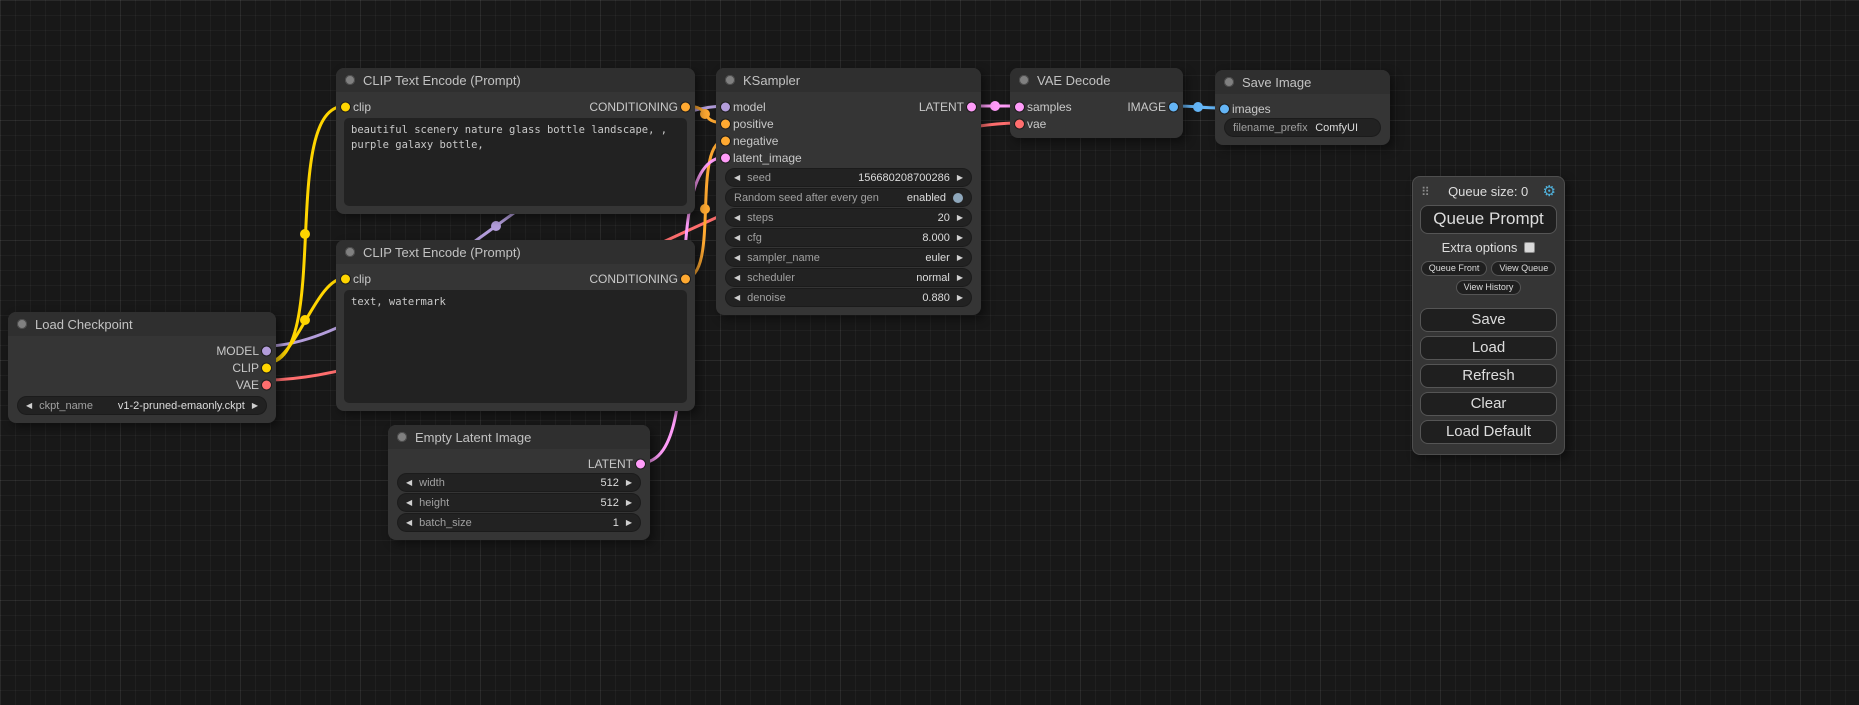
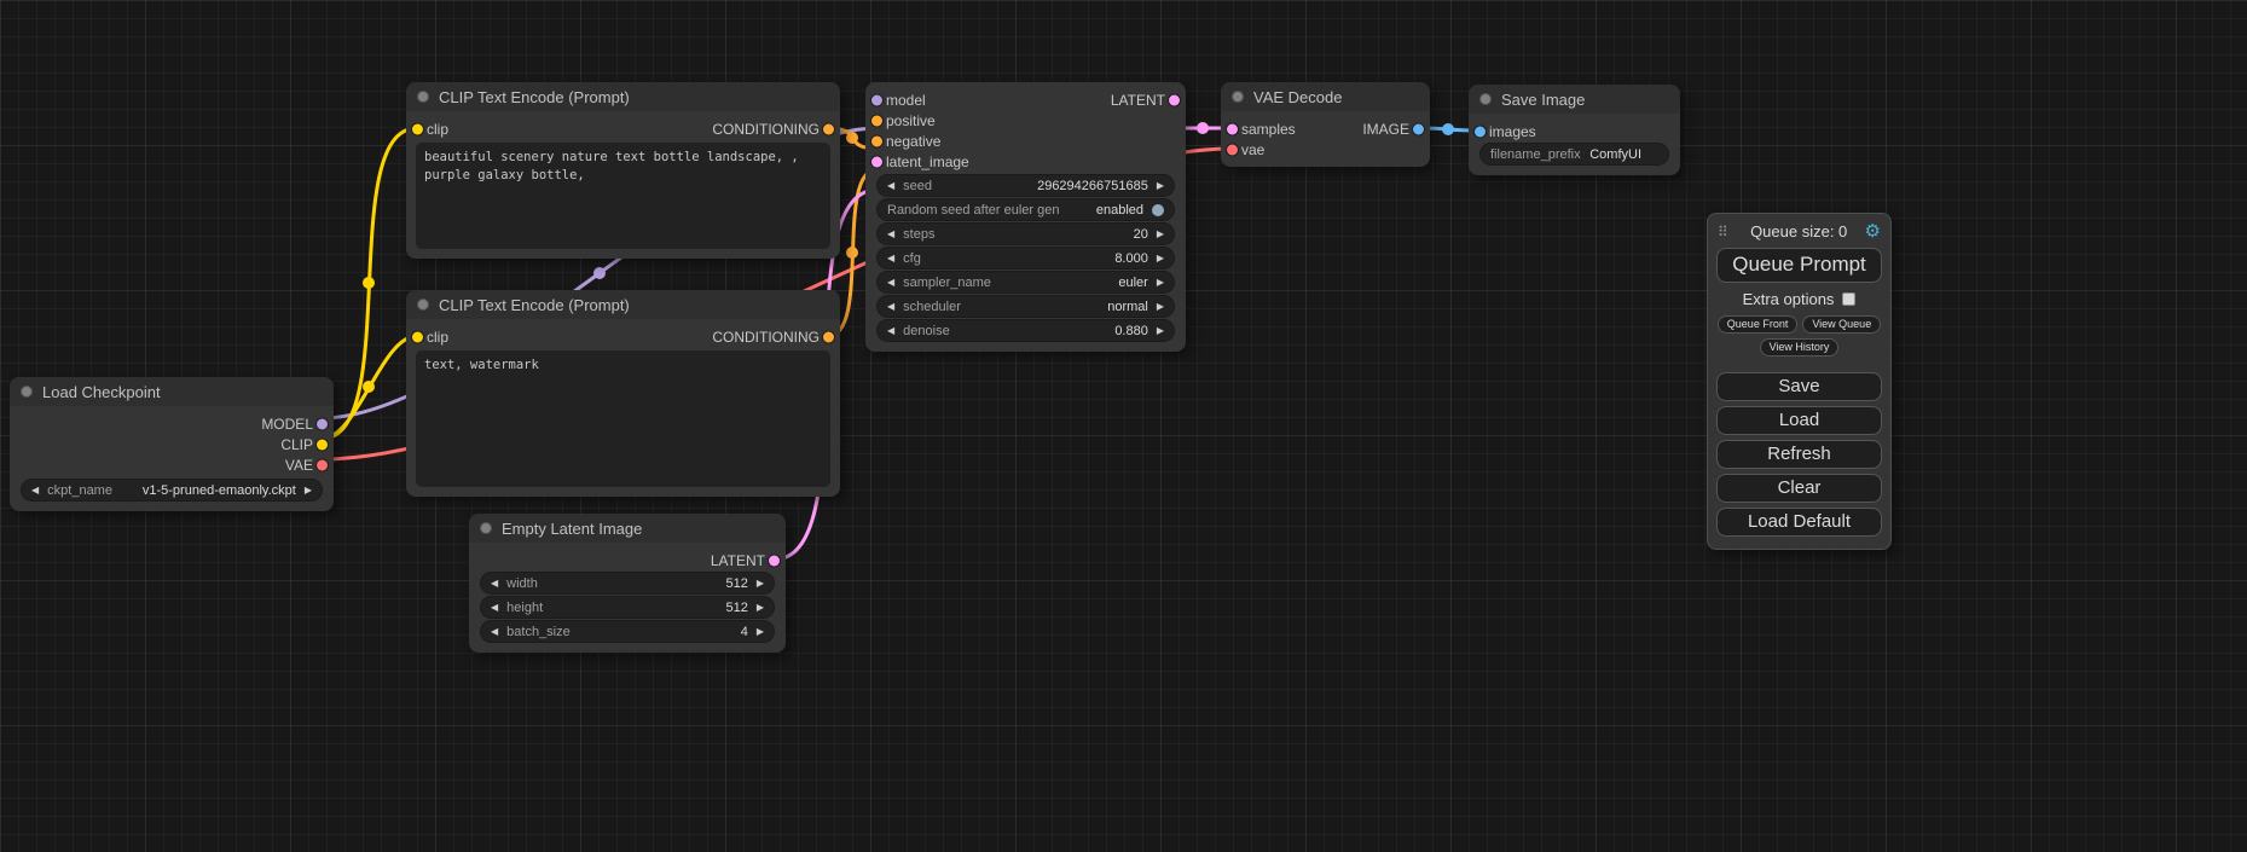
  Load Checkpoint
  MODEL
  CLIP
  VAE
  ◀
  ckpt_name
- v1-2-pruned-emaonly.ckpt
+ v1-5-pruned-emaonly.ckpt
  ▶
  CLIP Text Encode (Prompt)
  clip
  CONDITIONING
- beautiful scenery nature glass bottle landscape, , purple galaxy bottle,
+ beautiful scenery nature text bottle landscape, , purple galaxy bottle,
  CLIP Text Encode (Prompt)
  clip
  CONDITIONING
  text, watermark
  Empty Latent Image
  LATENT
  ◀
  width
  512
  ▶
  ◀
  height
  512
  ▶
  ◀
  batch_size
- 1
+ 4
  ▶
- KSampler
  model
  LATENT
  positive
  negative
  latent_image
  ◀
  seed
- 156680208700286
+ 296294266751685
  ▶
- Random seed after every gen
+ Random seed after euler gen
  enabled
  ◀
  steps
  20
  ▶
  ◀
  cfg
  8.000
  ▶
  ◀
  sampler_name
  euler
  ▶
  ◀
  scheduler
  normal
  ▶
  ◀
  denoise
  0.880
  ▶
  VAE Decode
  samples
  IMAGE
  vae
  Save Image
  images
  filename_prefix
  ComfyUI
  ⠿
  Queue size: 0
  ⚙
  Queue Prompt
  Extra options
  Queue Front
  View Queue
  View History
  Save
  Load
  Refresh
  Clear
  Load Default
